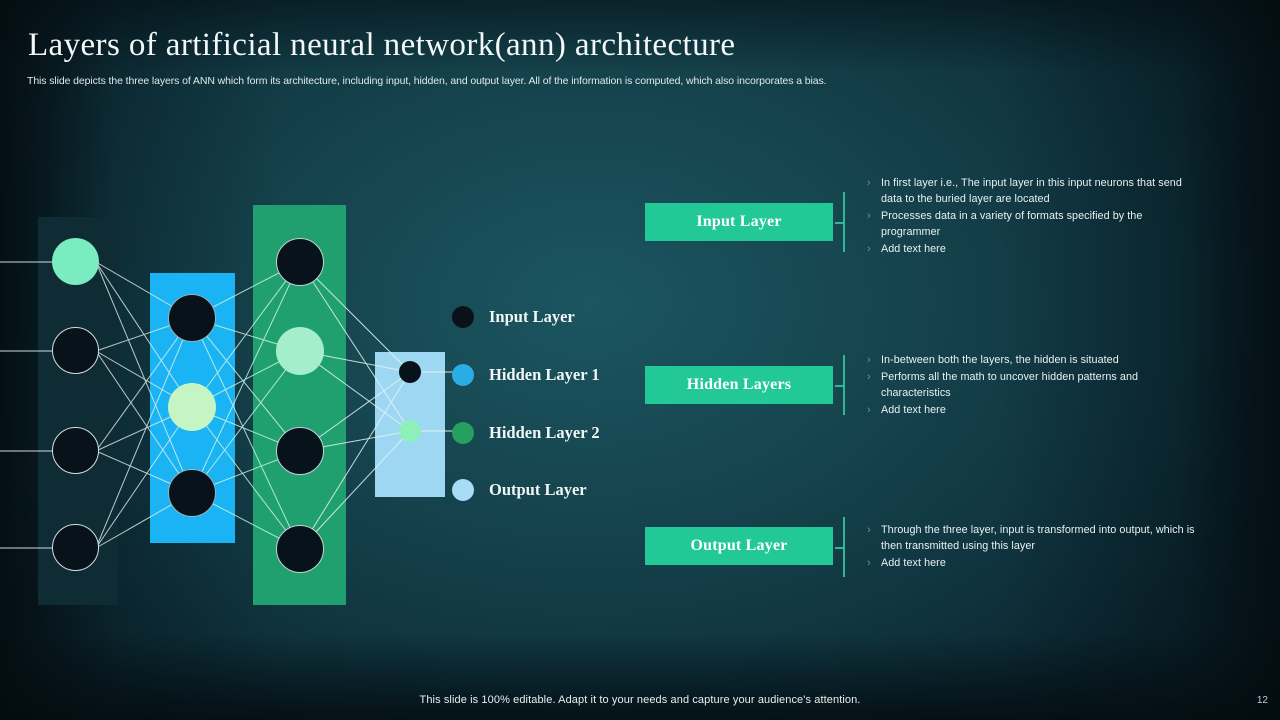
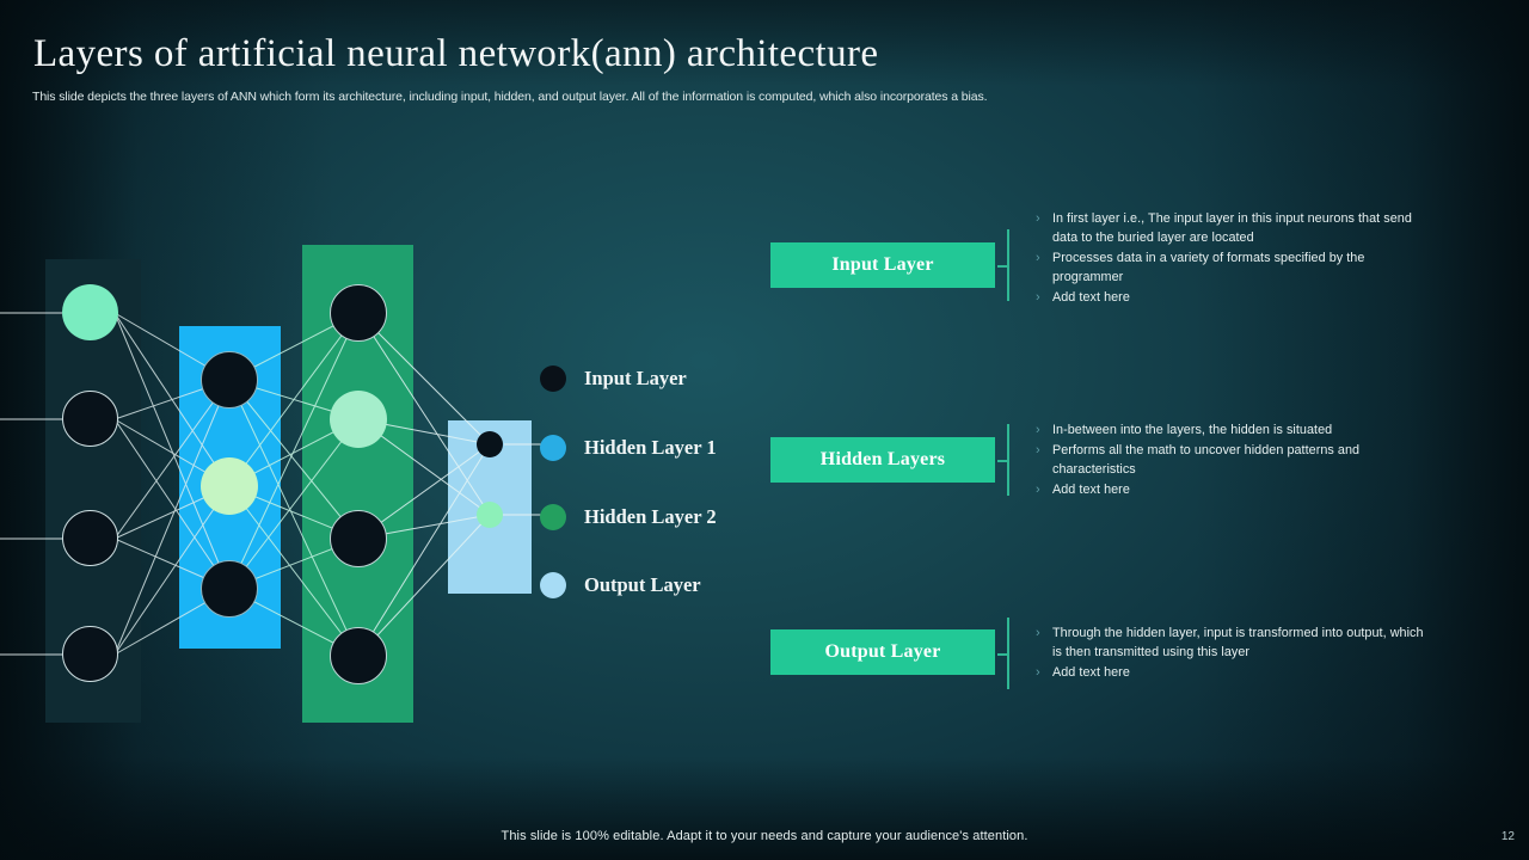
  Layers of artificial neural network(ann) architecture
  This slide depicts the three layers of ANN which form its architecture, including input, hidden, and output layer. All of the information is computed, which also incorporates a bias.
  Input Layer
  Hidden Layer 1
  Hidden Layer 2
  Output Layer
  Input Layer
  ›
  In first layer i.e., The input layer in this input neurons that send data to the buried layer are located
  ›
  Processes data in a variety of formats specified by the programmer
  ›
  Add text here
  Hidden Layers
  ›
- In-between both the layers, the hidden is situated
+ In-between into the layers, the hidden is situated
  ›
  Performs all the math to uncover hidden patterns and characteristics
  ›
  Add text here
  Output Layer
  ›
- Through the three layer, input is transformed into output, which is then transmitted using this layer
+ Through the hidden layer, input is transformed into output, which is then transmitted using this layer
  ›
  Add text here
  This slide is 100% editable. Adapt it to your needs and capture your audience's attention.
  12
